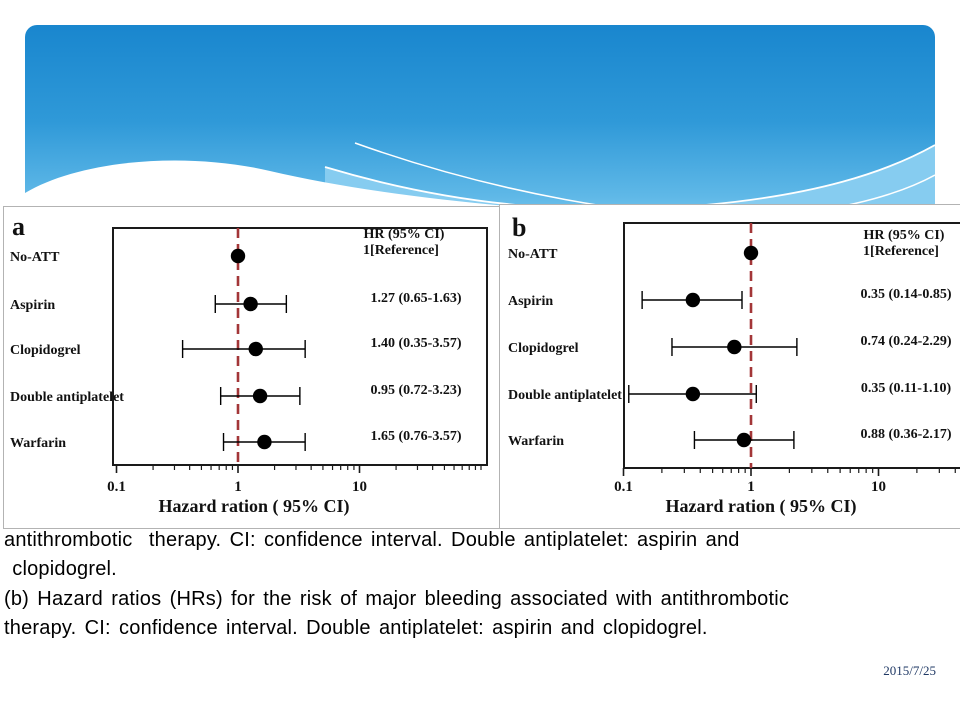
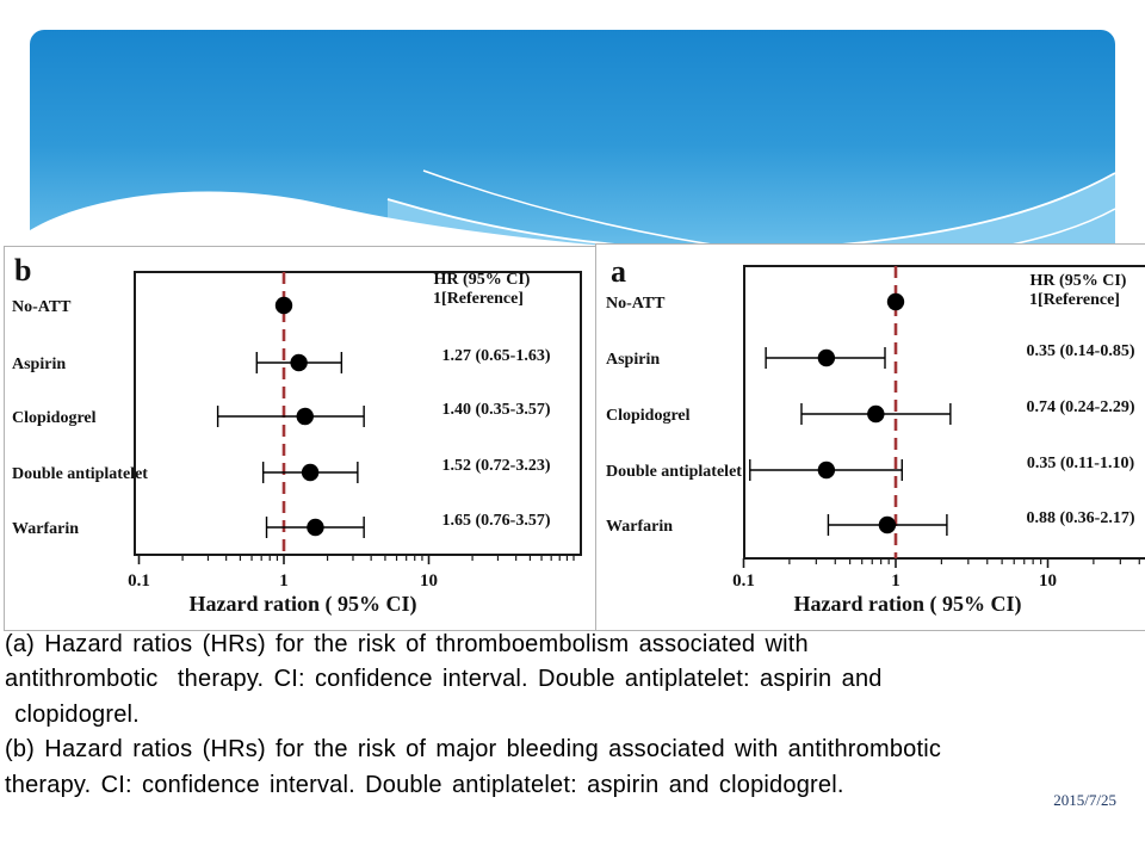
  0.1
  1
  10
  Hazard ration ( 95% CI)
  HR (95% CI)
- a
+ b
  No-ATT
  1[Reference]
  Aspirin
  1.27 (0.65-1.63)
  Clopidogrel
  1.40 (0.35-3.57)
  Double antiplatelet
- 0.95 (0.72-3.23)
+ 1.52 (0.72-3.23)
  Warfarin
  1.65 (0.76-3.57)
  0.1
  1
  10
  Hazard ration ( 95% CI)
  HR (95% CI)
- b
+ a
  No-ATT
  1[Reference]
  Aspirin
  0.35 (0.14-0.85)
  Clopidogrel
  0.74 (0.24-2.29)
  Double antiplatelet
  0.35 (0.11-1.10)
  Warfarin
  0.88 (0.36-2.17)
+ (a) Hazard ratios (HRs) for the risk of thromboembolism associated with
  antithrombotic therapy. CI: confidence interval. Double antiplatelet: aspirin and
  clopidogrel.
  (b) Hazard ratios (HRs) for the risk of major bleeding associated with antithrombotic
  therapy. CI: confidence interval. Double antiplatelet: aspirin and clopidogrel.
  2015/7/25
